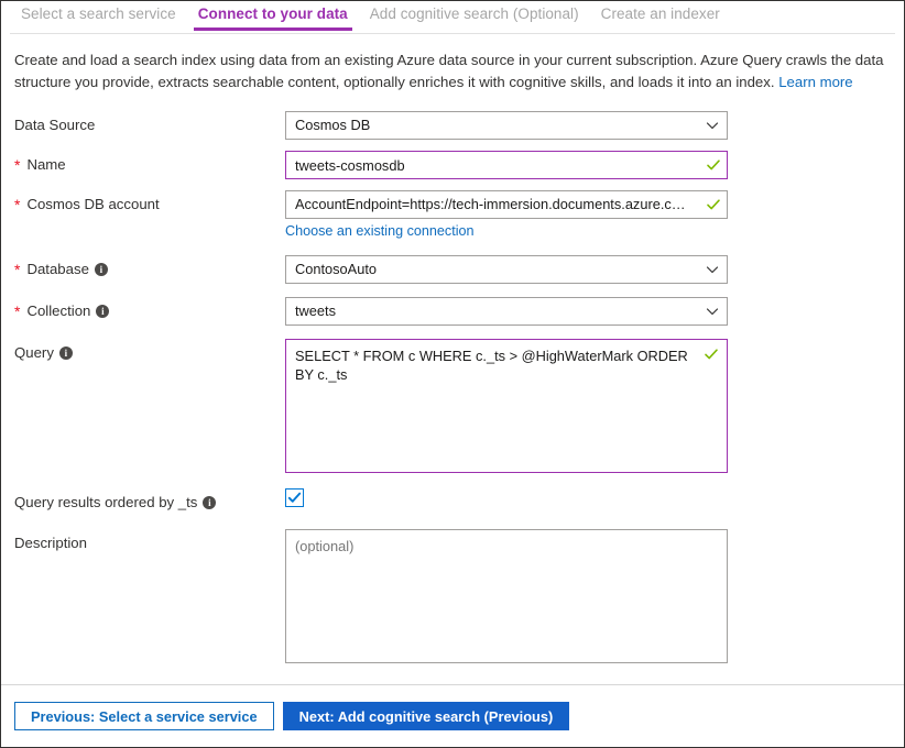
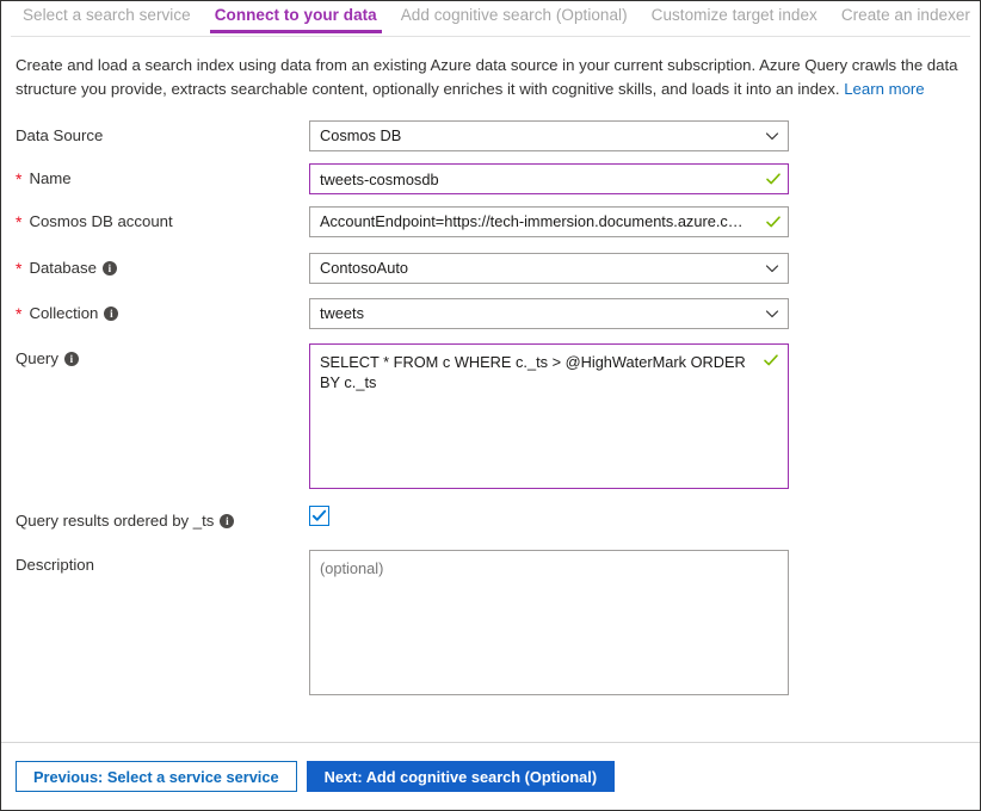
  Select a search service
  Connect to your data
  Add cognitive search (Optional)
+ Customize target index
  Create an indexer
  Create and load a search index using data from an existing Azure data source in your current subscription. Azure Query crawls the data structure you provide, extracts searchable content, optionally enriches it with cognitive skills, and loads it into an index. Learn more
  Data Source
  Cosmos DB
  *
  Name
  tweets-cosmosdb
  *
  Cosmos DB account
  AccountEndpoint=https://tech-immersion.documents.azure.com:4
- Choose an existing connection
  *
  Database
  i
  ContosoAuto
  *
  Collection
  i
  tweets
  Query
  i
  SELECT * FROM c WHERE c._ts > @HighWaterMark ORDER BY c._ts
  Query results ordered by _ts
  i
  Description
  (optional)
  Previous: Select a service service
- Next: Add cognitive search (Previous)
+ Next: Add cognitive search (Optional)
